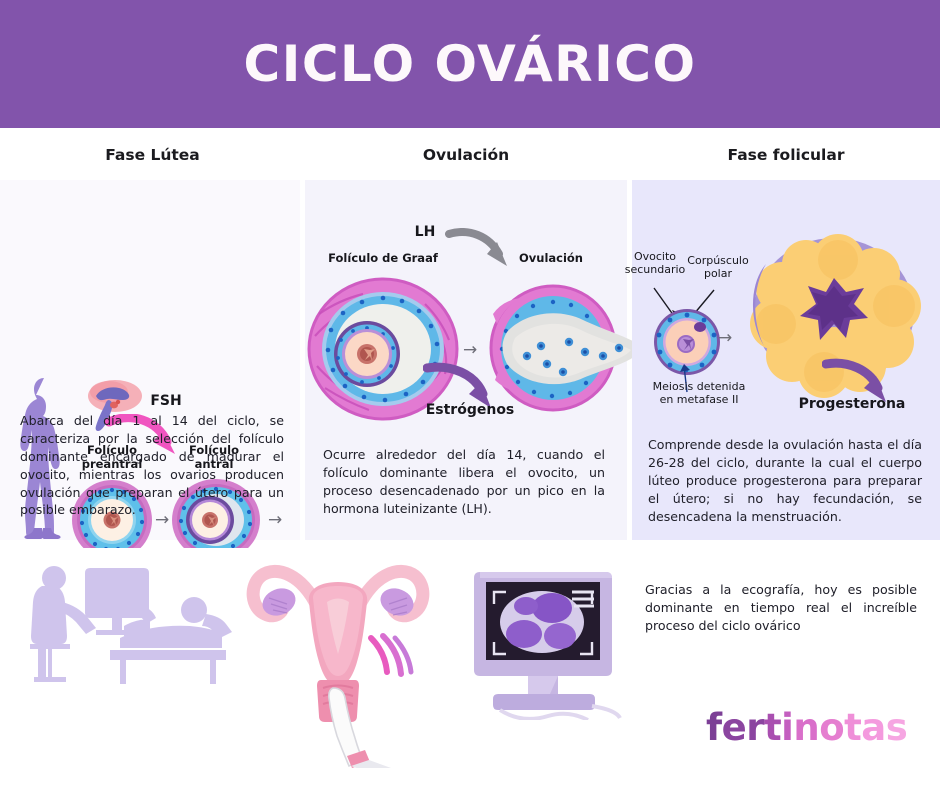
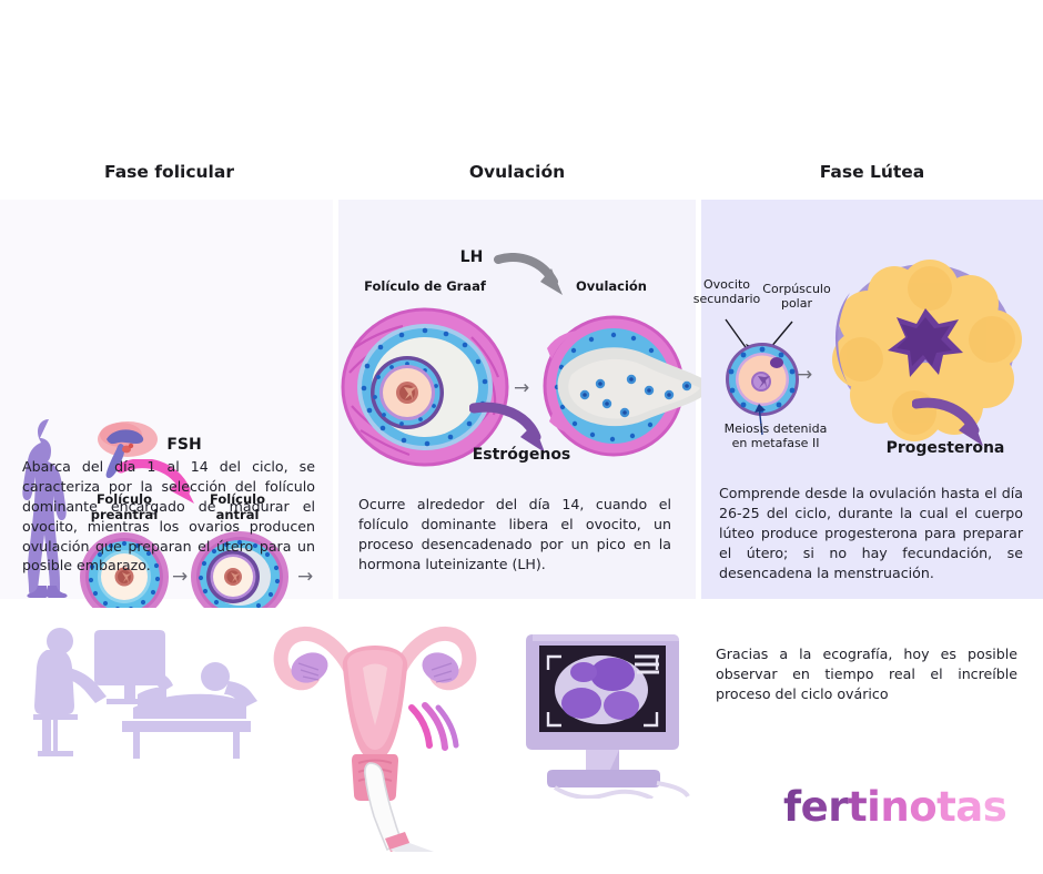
- CICLO OVÁRICO
- Fase Lútea
+ Fase folicular
  Ovulación
- Fase folicular
+ Fase Lútea
  FSH
  Folículo
  preantral
  →
  Folículo
  antral
  →
  Abarca del día 1 al 14 del ciclo, se caracteriza por la selección del folículo dominante encargado de madurar el ovocito, mientras los ovarios producen ovulación que preparan el útero para un posible embarazo.
  LH
  Folículo de Graaf
  Estrógenos
  →
  Ovulación
  Ocurre alrededor del día 14, cuando el folículo dominante libera el ovocito, un proceso desencadenado por un pico en la hormona luteinizante (LH).
  Ovocito
  secundario
  Corpúsculo
  polar
  Meiosis detenida
  en metafase II
  →
  Progesterona
- Comprende desde la ovulación hasta el día 26-28 del ciclo, durante la cual el cuerpo lúteo produce progesterona para preparar el útero; si no hay fecundación, se desencadena la menstruación.
+ Comprende desde la ovulación hasta el día 26-25 del ciclo, durante la cual el cuerpo lúteo produce progesterona para preparar el útero; si no hay fecundación, se desencadena la menstruación.
- Gracias a la ecografía, hoy es posible dominante en tiempo real el increíble proceso del ciclo ovárico
+ Gracias a la ecografía, hoy es posible observar en tiempo real el increíble proceso del ciclo ovárico
  fertinotas
